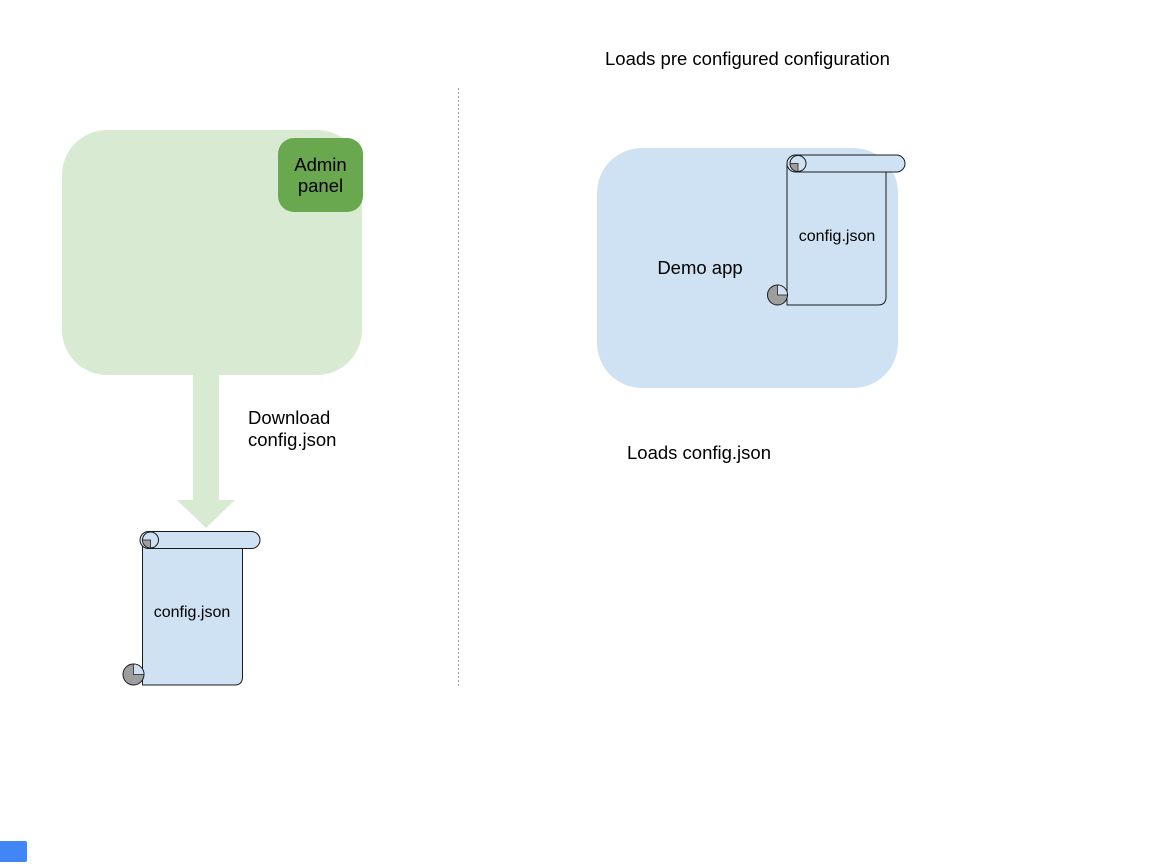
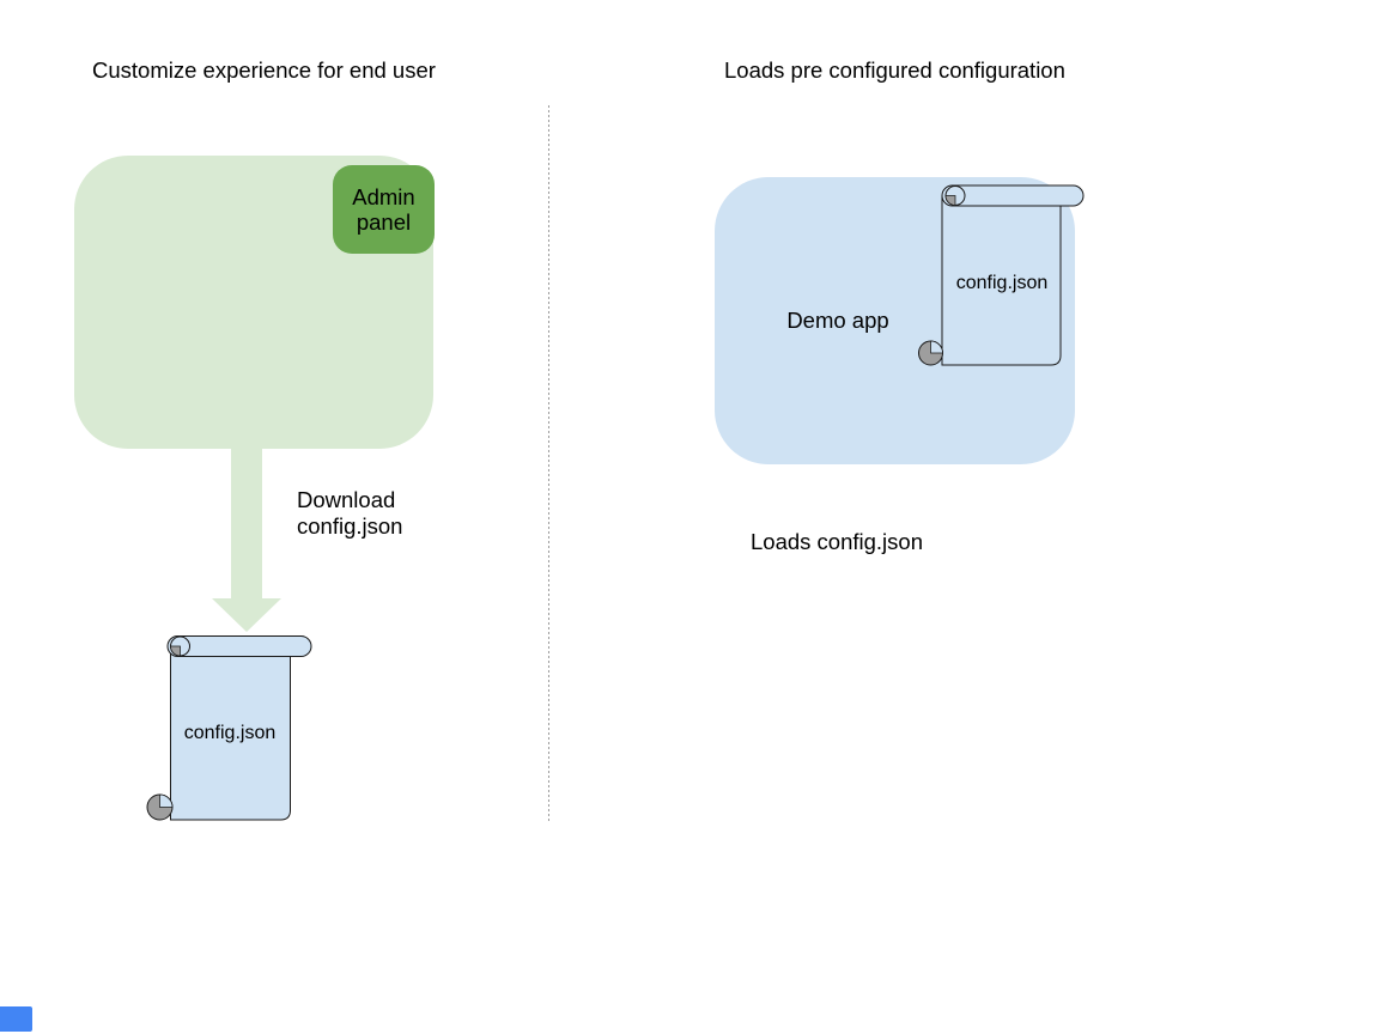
+ Customize experience for end user
  Loads pre configured configuration
  Admin panel
  Download
  config.json
  config.json
  Demo app
  config.json
  Loads config.json
